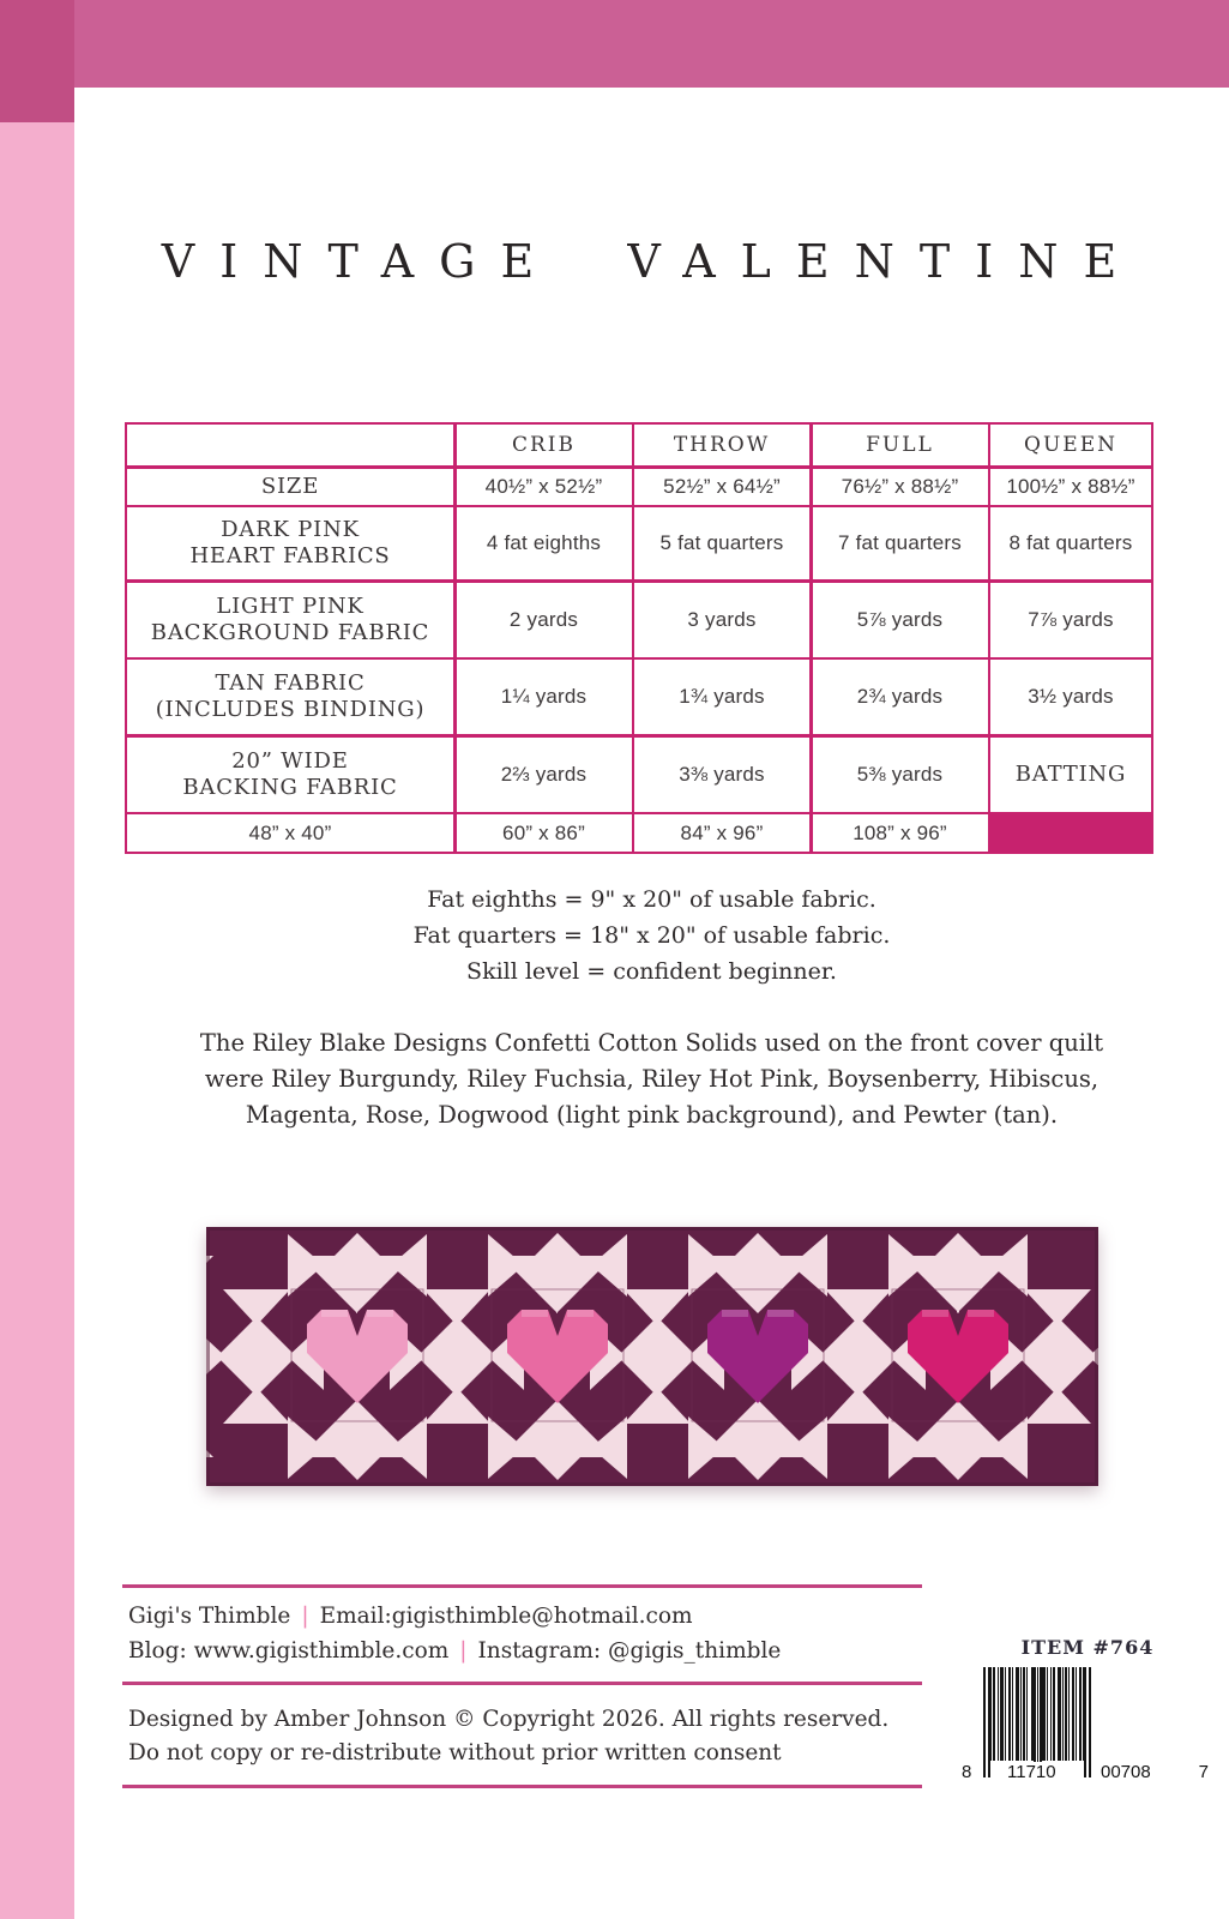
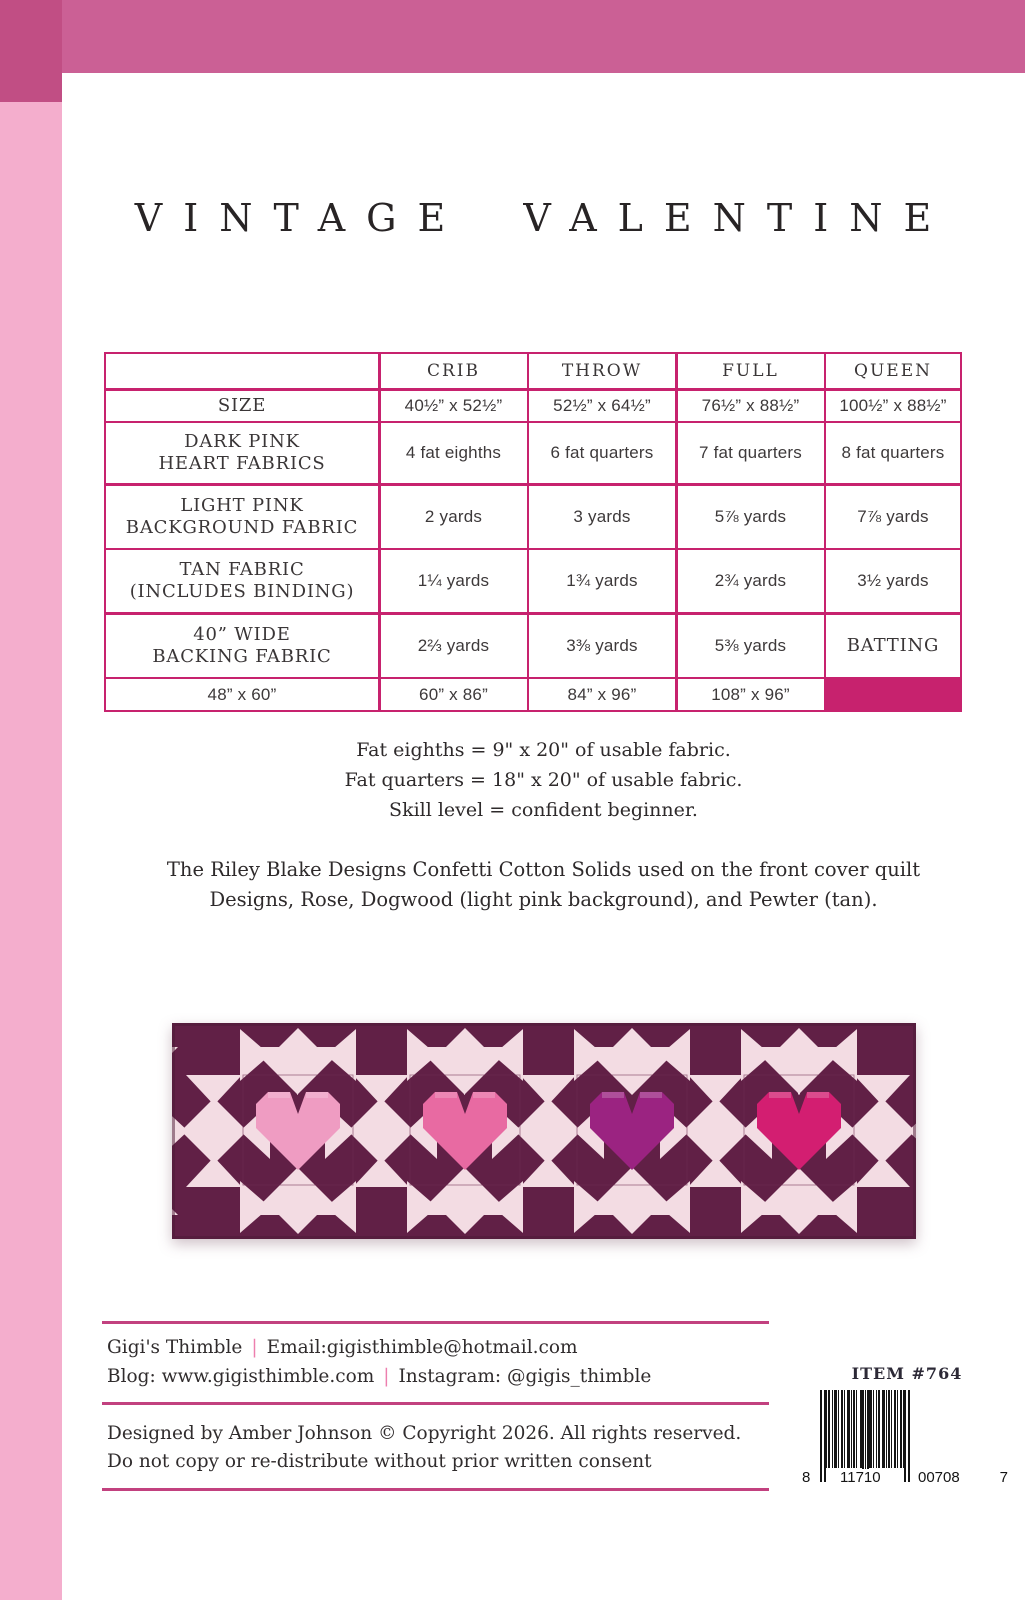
  VINTAGE VALENTINE
  CRIB
  THROW
  FULL
  QUEEN
  SIZE
  40½” x 52½”
  52½” x 64½”
  76½” x 88½”
  100½” x 88½”
  DARK PINK
  HEART FABRICS
  4 fat eighths
- 5 fat quarters
+ 6 fat quarters
  7 fat quarters
  8 fat quarters
  LIGHT PINK
  BACKGROUND FABRIC
  2 yards
  3 yards
  5⅞ yards
  7⅞ yards
  TAN FABRIC
  (INCLUDES BINDING)
  1¼ yards
  1¾ yards
  2¾ yards
  3½ yards
- 20” WIDE
+ 40” WIDE
  BACKING FABRIC
  2⅔ yards
  3⅜ yards
  5⅜ yards
  BATTING
- 48” x 40”
+ 48” x 60”
  60” x 86”
  84” x 96”
  108” x 96”
  Fat eighths = 9" x 20" of usable fabric.
  Fat quarters = 18" x 20" of usable fabric.
  Skill level = confident beginner.
  The Riley Blake Designs Confetti Cotton Solids used on the front cover quilt
- were Riley Burgundy, Riley Fuchsia, Riley Hot Pink, Boysenberry, Hibiscus,
- Magenta, Rose, Dogwood (light pink background), and Pewter (tan).
+ Designs, Rose, Dogwood (light pink background), and Pewter (tan).
  Gigi's Thimble | Email:gigisthimble@hotmail.com
  Blog: www.gigisthimble.com | Instagram: @gigis_thimble
  Designed by Amber Johnson © Copyright 2026. All rights reserved.
  Do not copy or re-distribute without prior written consent
  ITEM #764
  8
  11710
  00708
  7
